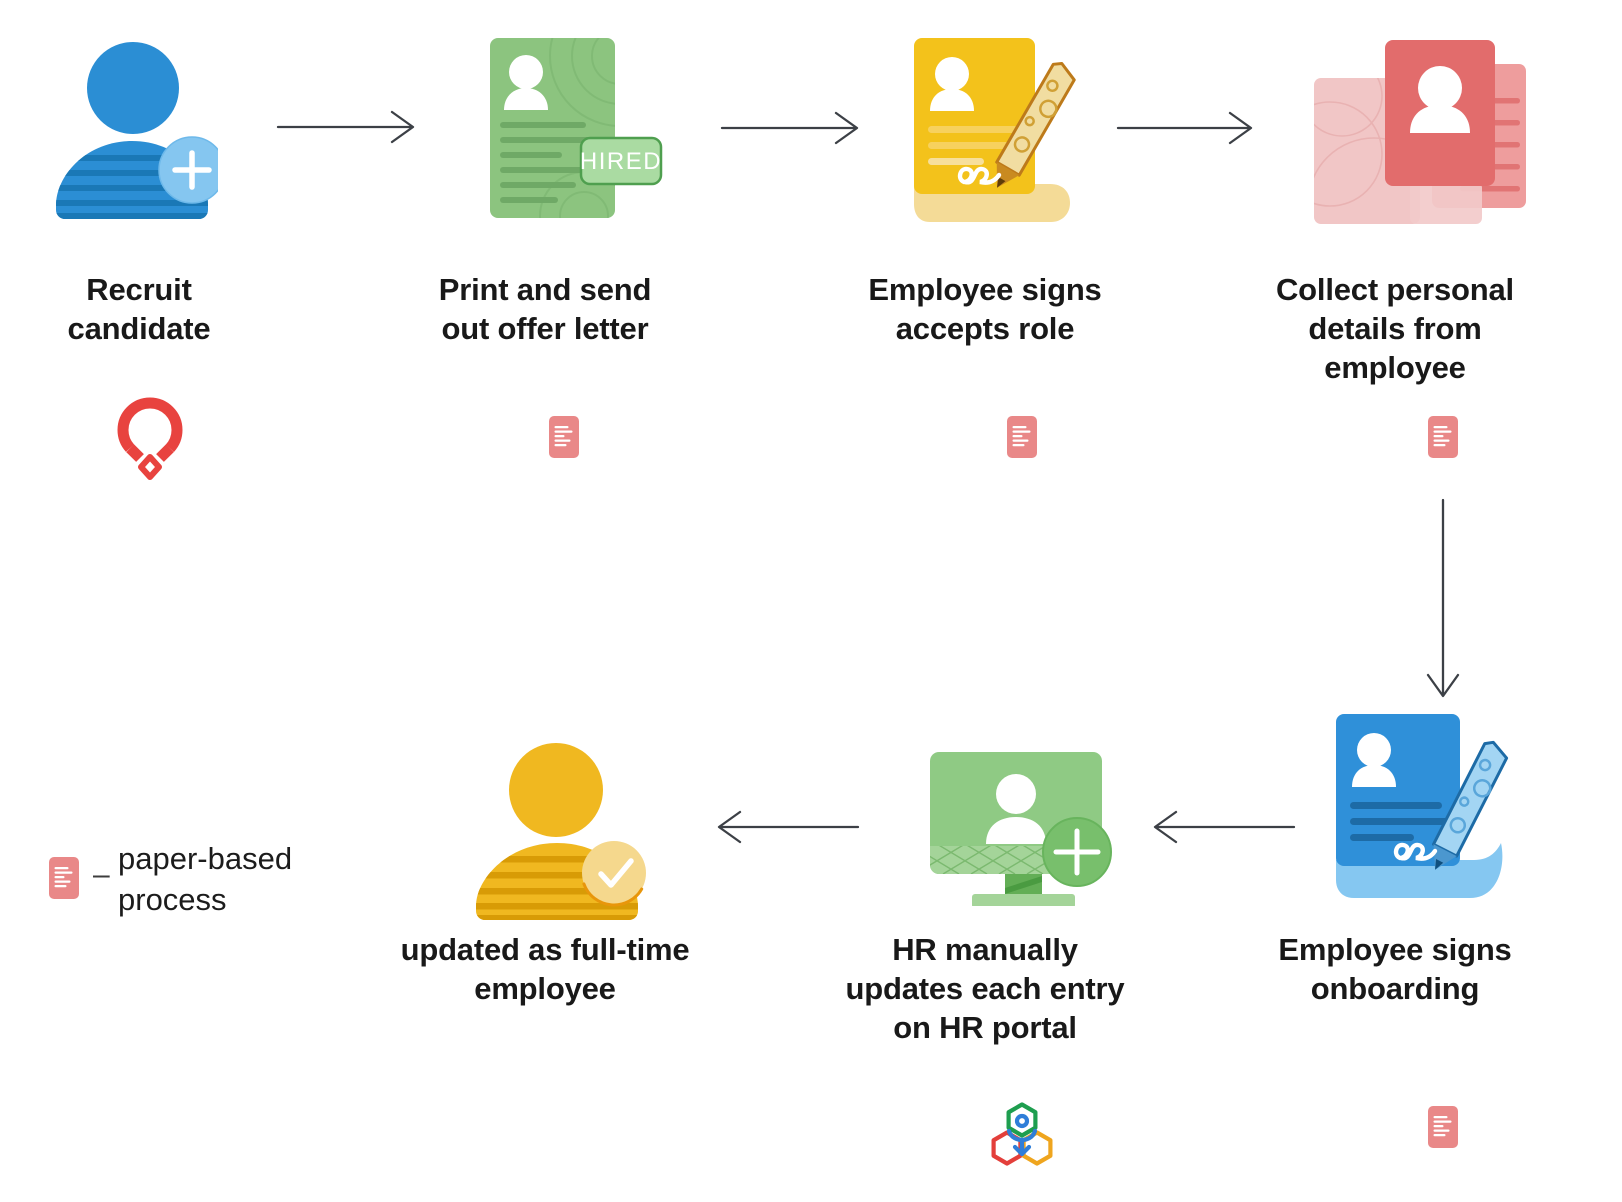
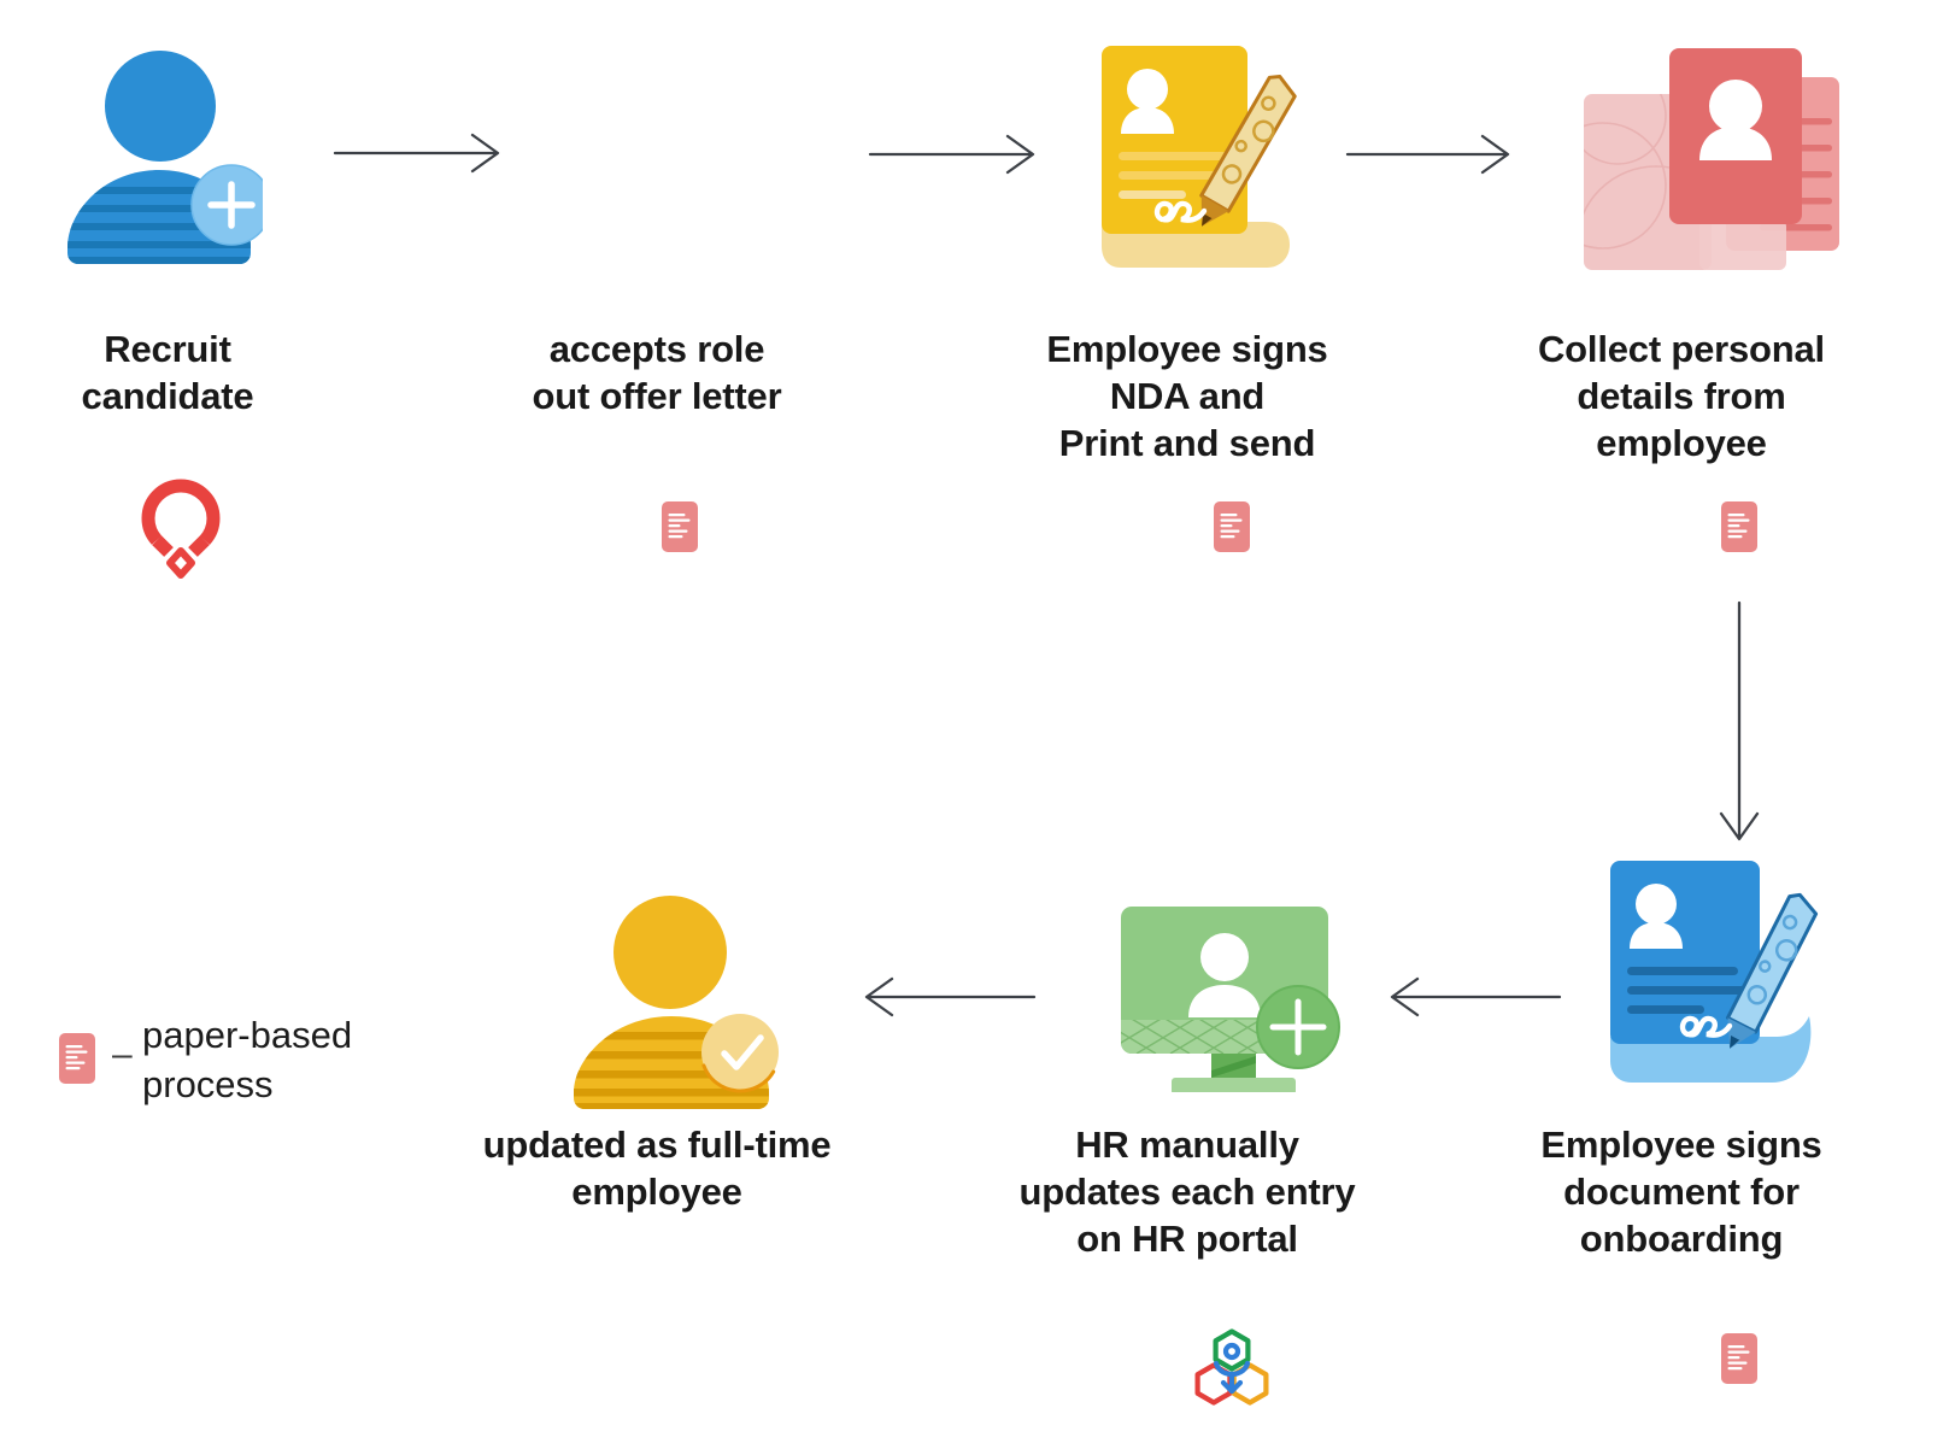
- HIRED
  Recruit
  candidate
- Print and send
+ accepts role
  out offer letter
  Employee signs
+ NDA and
- accepts role
+ Print and send
  Collect personal
  details from
  employee
  Employee signs
+ document for
  onboarding
  HR manually
  updates each entry
  on HR portal
  updated as full-time
  employee
  –
  paper-based
  process
